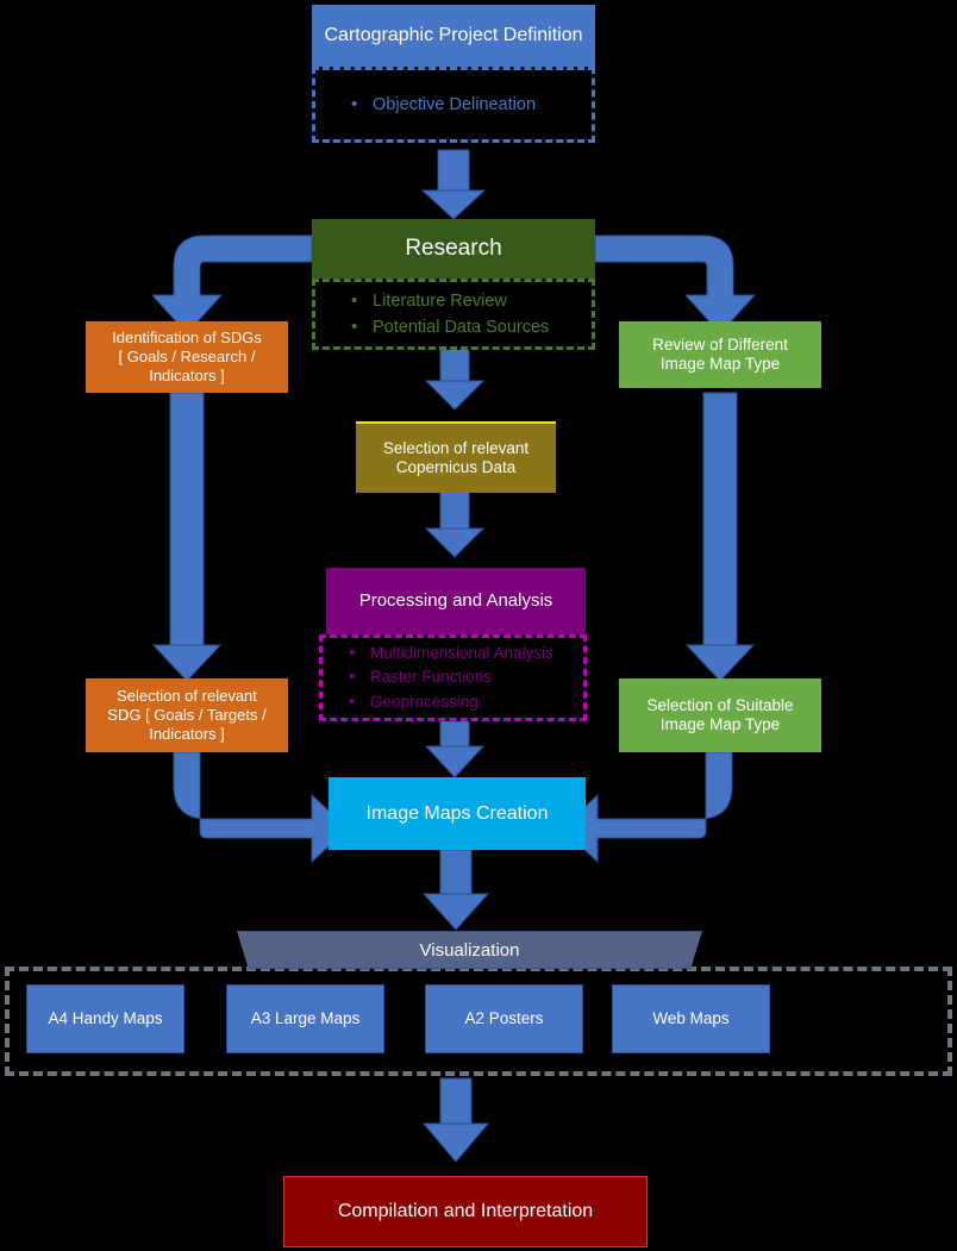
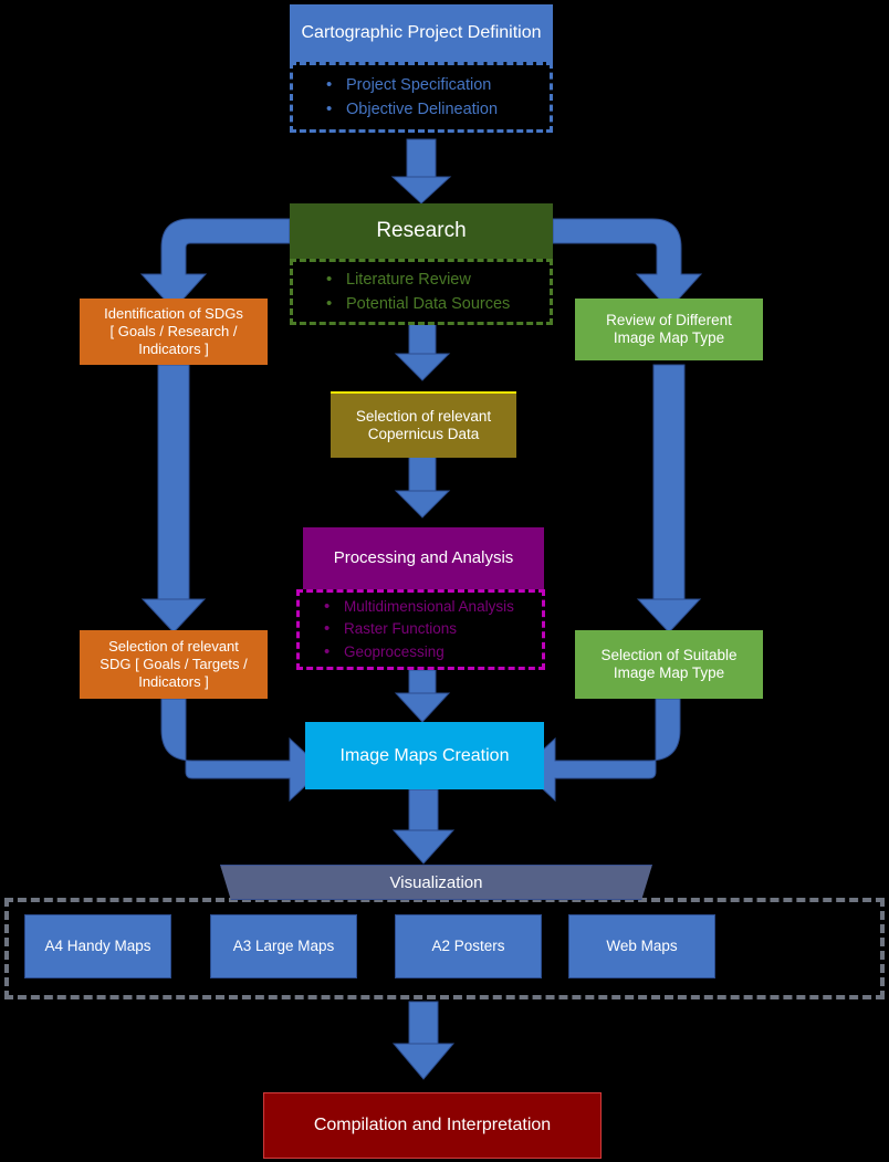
  Cartographic Project Definition
+ Project Specification
  Objective Delineation
  Research
  Literature Review
  Potential Data Sources
  Identification of SDGs
  [ Goals / Research /
  Indicators ]
  Review of Different
  Image Map Type
  Selection of relevant
  Copernicus Data
  Processing and Analysis
  Multidimensional Analysis
  Raster Functions
  Geoprocessing
  Selection of relevant
  SDG [ Goals / Targets /
  Indicators ]
  Selection of Suitable
  Image Map Type
  Image Maps Creation
  Visualization
  A4 Handy Maps
  A3 Large Maps
  A2 Posters
  Web Maps
  Compilation and Interpretation
